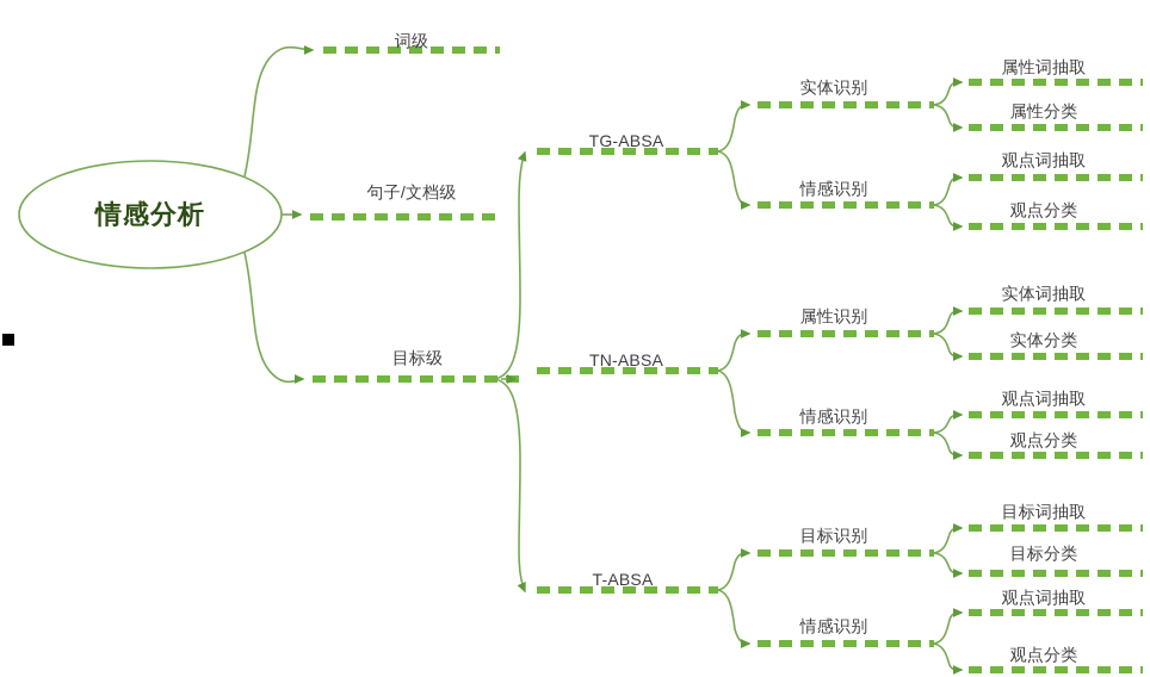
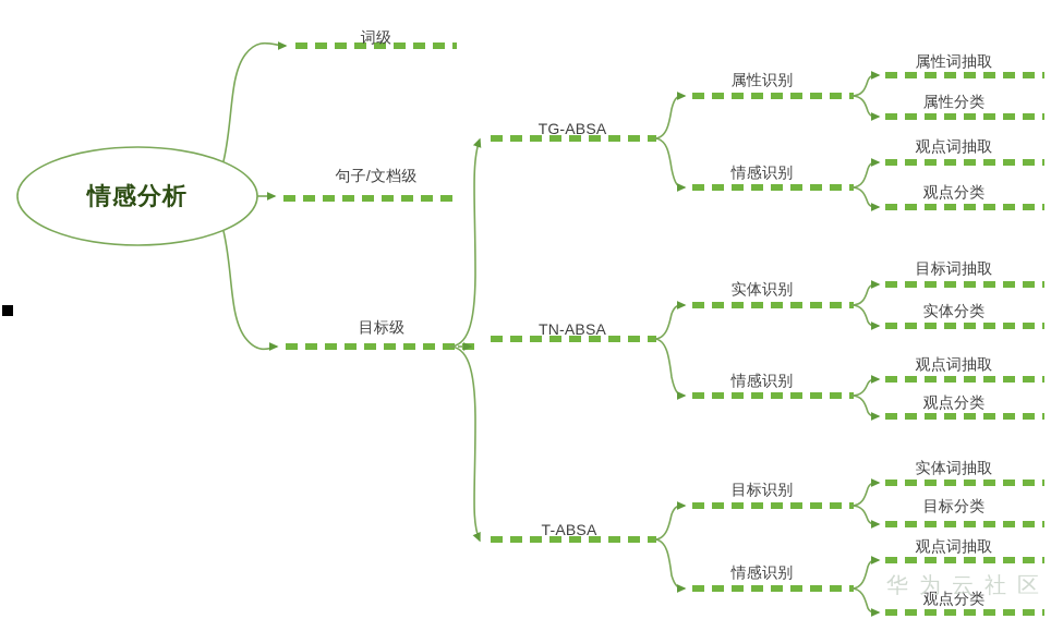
  情感分析
  词级
  句子/文档级
  目标级
  TG-ABSA
  TN-ABSA
  T-ABSA
- 实体识别
+ 属性识别
  情感识别
- 属性识别
+ 实体识别
  情感识别
  目标识别
  情感识别
  属性词抽取
  属性分类
  观点词抽取
  观点分类
- 实体词抽取
+ 目标词抽取
  实体分类
  观点词抽取
  观点分类
- 目标词抽取
+ 实体词抽取
  目标分类
  观点词抽取
  观点分类
+ 华为云社区
